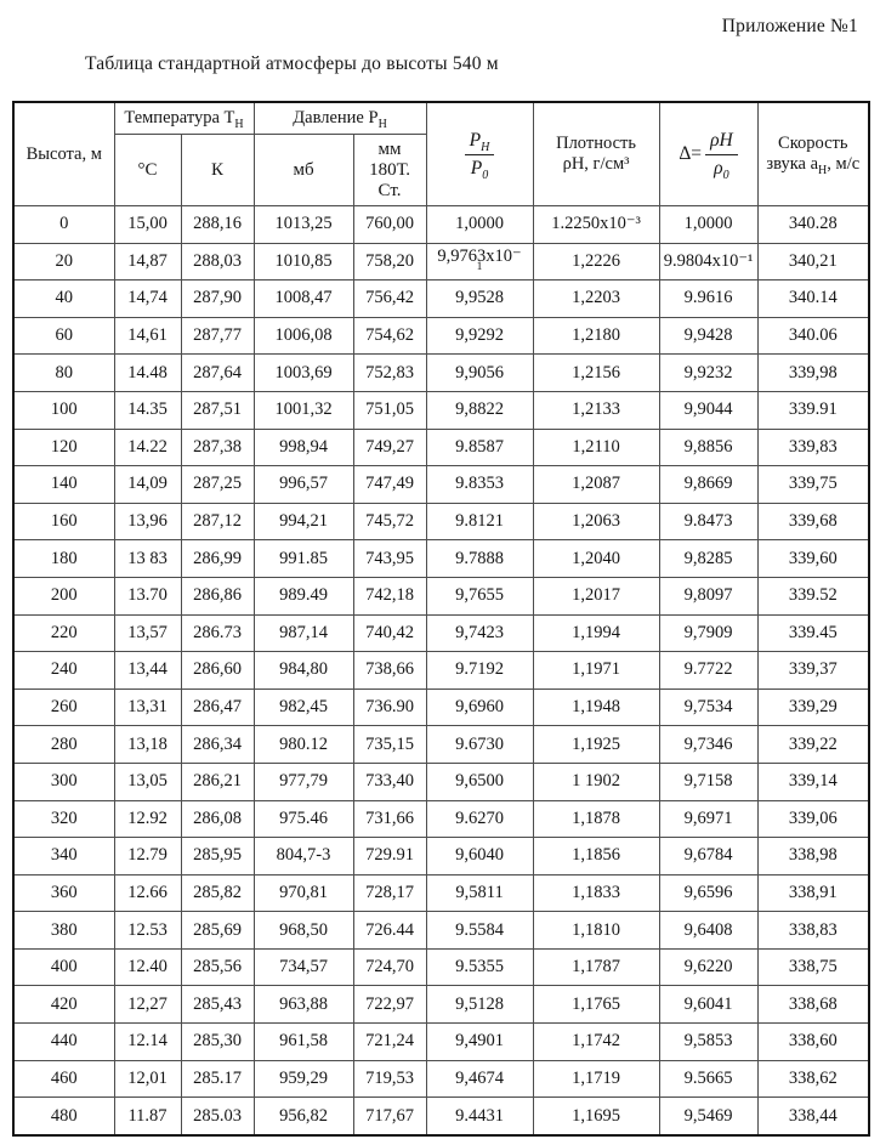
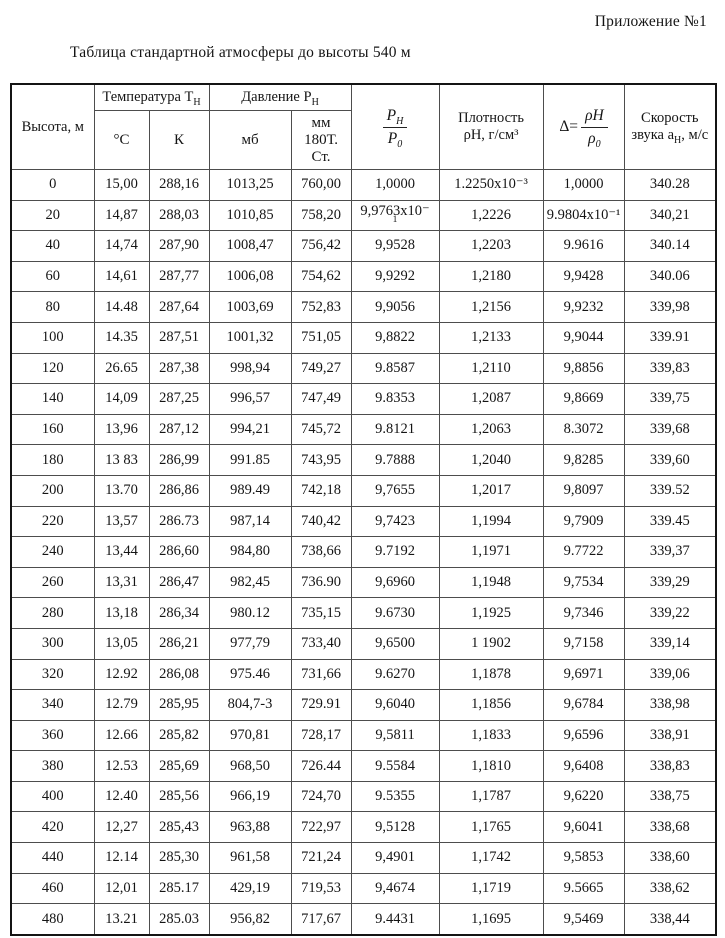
  Приложение №1
  Таблица стандартной атмосферы до высоты 540 м
  Высота, м	Температура ТН	Давление РН	PH P0	Плотность ρН, г/см³	Δ= ρH ρ0	Скорость звука аН, м/с
  °С	К	мб	мм 180Т. Ст.
  0	15,00	288,16	1013,25	760,00	1,0000	1.2250x10⁻³	1,0000	340.28
  20	14,87	288,03	1010,85	758,20	9,9763x10⁻1	1,2226	9.9804x10⁻¹	340,21
  40	14,74	287,90	1008,47	756,42	9,9528	1,2203	9.9616	340.14
  60	14,61	287,77	1006,08	754,62	9,9292	1,2180	9,9428	340.06
  80	14.48	287,64	1003,69	752,83	9,9056	1,2156	9,9232	339,98
  100	14.35	287,51	1001,32	751,05	9,8822	1,2133	9,9044	339.91
- 120	14.22	287,38	998,94	749,27	9.8587	1,2110	9,8856	339,83
+ 120	26.65	287,38	998,94	749,27	9.8587	1,2110	9,8856	339,83
  140	14,09	287,25	996,57	747,49	9.8353	1,2087	9,8669	339,75
- 160	13,96	287,12	994,21	745,72	9.8121	1,2063	9.8473	339,68
+ 160	13,96	287,12	994,21	745,72	9.8121	1,2063	8.3072	339,68
  180	13 83	286,99	991.85	743,95	9.7888	1,2040	9,8285	339,60
  200	13.70	286,86	989.49	742,18	9,7655	1,2017	9,8097	339.52
  220	13,57	286.73	987,14	740,42	9,7423	1,1994	9,7909	339.45
  240	13,44	286,60	984,80	738,66	9.7192	1,1971	9.7722	339,37
  260	13,31	286,47	982,45	736.90	9,6960	1,1948	9,7534	339,29
  280	13,18	286,34	980.12	735,15	9.6730	1,1925	9,7346	339,22
  300	13,05	286,21	977,79	733,40	9,6500	1 1902	9,7158	339,14
  320	12.92	286,08	975.46	731,66	9.6270	1,1878	9,6971	339,06
  340	12.79	285,95	804,7-3	729.91	9,6040	1,1856	9,6784	338,98
  360	12.66	285,82	970,81	728,17	9,5811	1,1833	9,6596	338,91
  380	12.53	285,69	968,50	726.44	9.5584	1,1810	9,6408	338,83
- 400	12.40	285,56	734,57	724,70	9.5355	1,1787	9,6220	338,75
+ 400	12.40	285,56	966,19	724,70	9.5355	1,1787	9,6220	338,75
  420	12,27	285,43	963,88	722,97	9,5128	1,1765	9,6041	338,68
  440	12.14	285,30	961,58	721,24	9,4901	1,1742	9,5853	338,60
- 460	12,01	285.17	959,29	719,53	9,4674	1,1719	9.5665	338,62
+ 460	12,01	285.17	429,19	719,53	9,4674	1,1719	9.5665	338,62
- 480	11.87	285.03	956,82	717,67	9.4431	1,1695	9,5469	338,44
+ 480	13.21	285.03	956,82	717,67	9.4431	1,1695	9,5469	338,44
